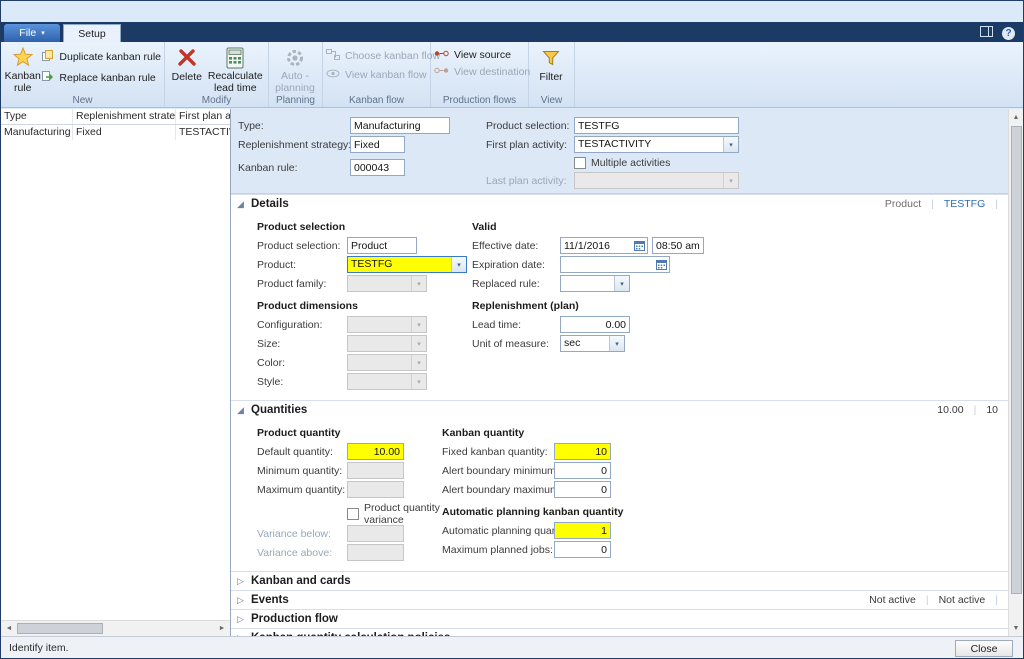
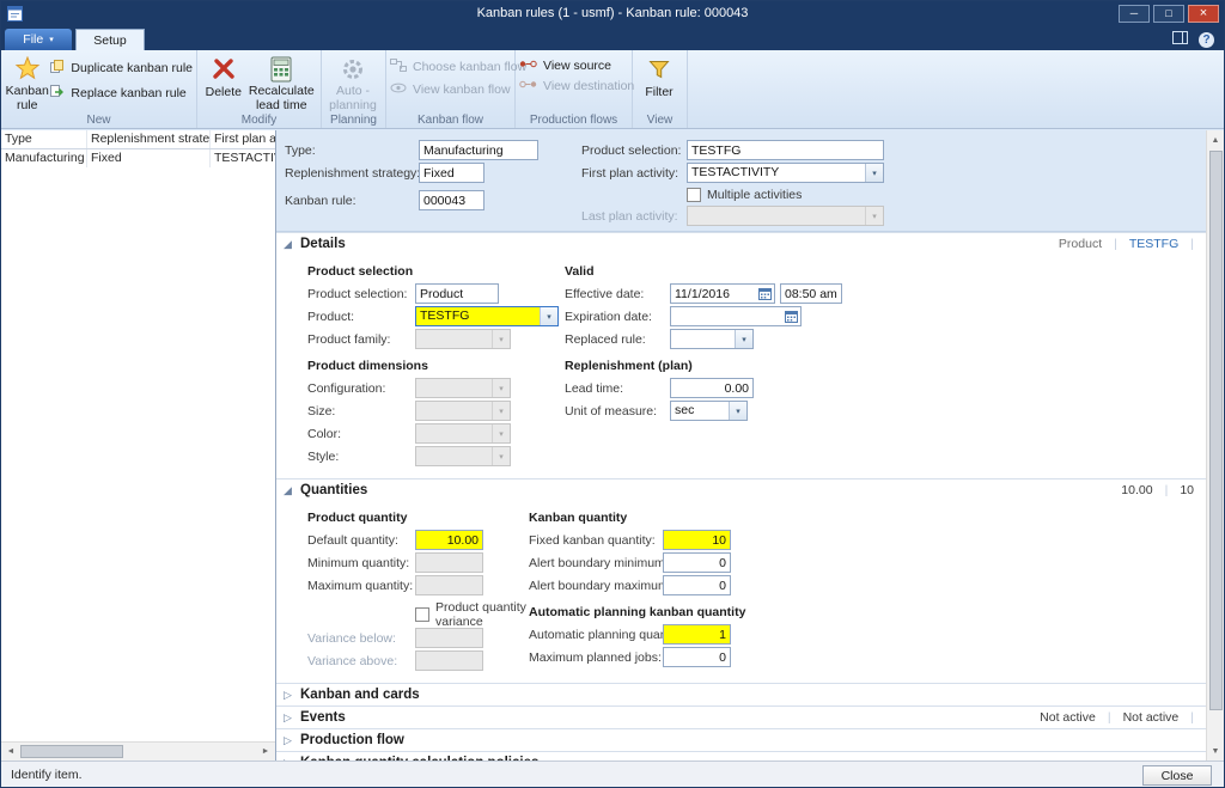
+ Kanban rules (1 - usmf) - Kanban rule: 000043
+ ─
+ □
+ ×
  File
  Setup
  ?
  Kanban rule
  Duplicate kanban rule
  Replace kanban rule
  New
  Delete
  Recalculate lead time
  Modify
  Auto - planning
  Planning
  Choose kanban flow
  View kanban flow
  Kanban flow
  View source
  View destination
  Production flows
  Filter
  View
  Type
  Replenishment strate
  First plan a
  Manufacturing
  Fixed
  TESTACTI
  Type:
  Manufacturing
  Replenishment strategy
  Fixed
  Kanban rule:
  000043
  Product selection:
  TESTFG
  First plan activity:
  TESTACTIVITY
  Multiple activities
  Last plan activity:
  ◢
  Details
  Product
  |
  TESTFG
  |
  Product selection
  Product selection:
  Product
  Product:
  TESTFG
  Product family:
  Product dimensions
  Configuration:
  Size:
  Color:
  Style:
  Valid
  Effective date:
  11/1/2016
  08:50 am
  Expiration date:
  Replaced rule:
  Replenishment (plan)
  Lead time:
  0.00
  Unit of measure:
  sec
  ◢
  Quantities
  10.00
  |
  10
  Product quantity
  Default quantity:
  10.00
  Minimum quantity:
  Maximum quantity:
  Product quantity variance
  Variance below:
  Variance above:
  Kanban quantity
  Fixed kanban quantity:
  10
  Alert boundary minimum
  0
  Alert boundary maximu
  0
  Automatic planning kanban quantity
  Automatic planning qua
  1
  Maximum planned jobs:
  0
  ▷
  Kanban and cards
  ▷
  Events
  Not active
  |
  Not active
  |
  ▷
  Production flow
  Identify item.
  Close
